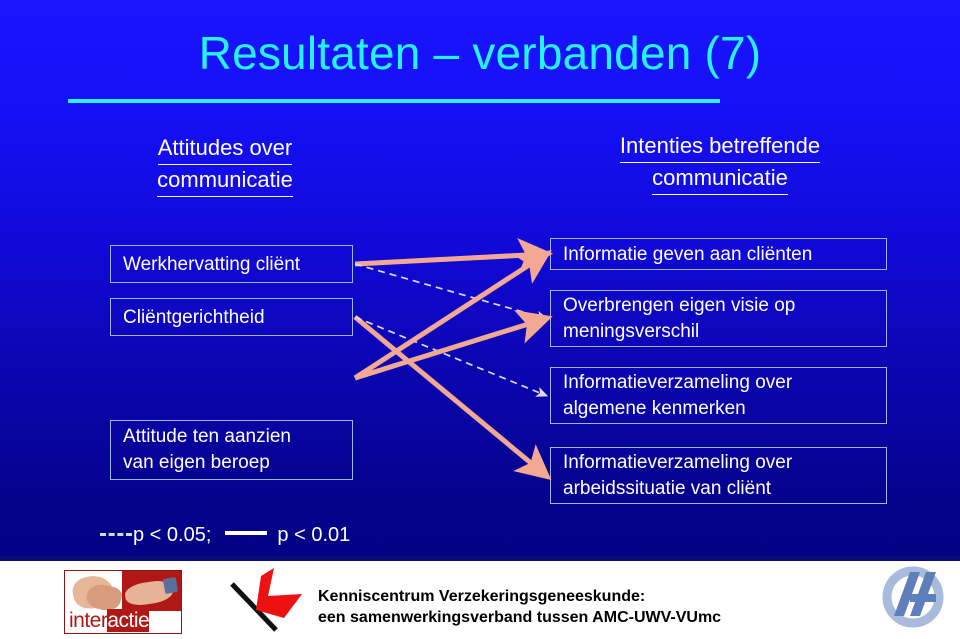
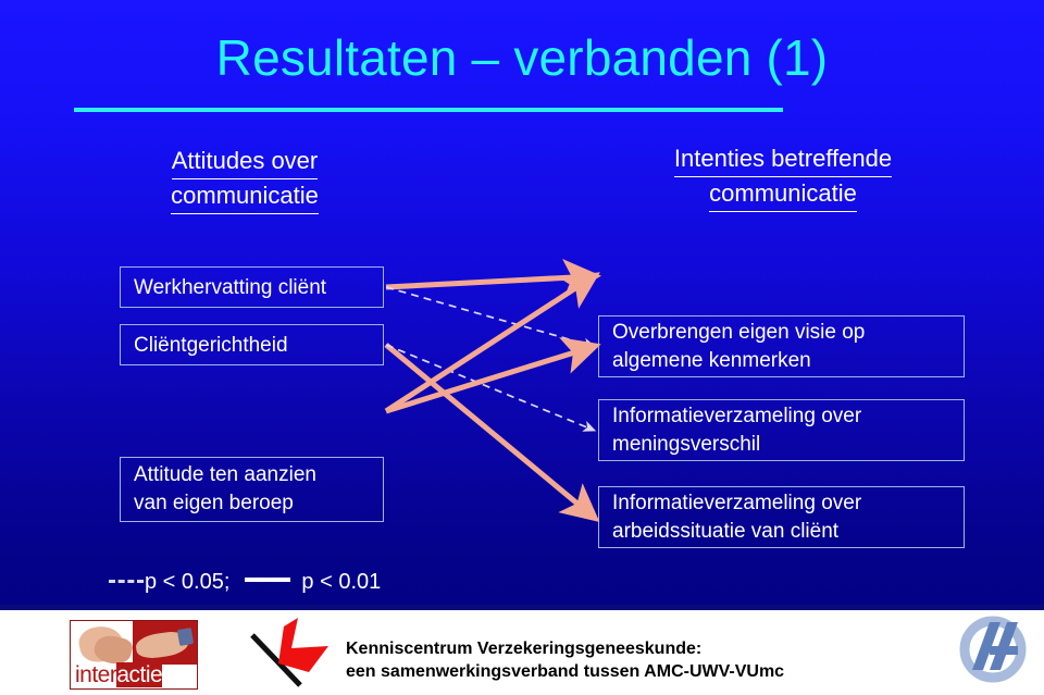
- Resultaten – verbanden (7)
+ Resultaten – verbanden (1)
  Attitudes over
  communicatie
  Intenties betreffende
  communicatie
  Werkhervatting cliënt
  Cliëntgerichtheid
  Attitude ten aanzien
  van eigen beroep
- Informatie geven aan cliënten
  Overbrengen eigen visie op
- meningsverschil
+ algemene kenmerken
  Informatieverzameling over
- algemene kenmerken
+ meningsverschil
  Informatieverzameling over
  arbeidssituatie van cliënt
  p < 0.05;
  p < 0.01
  interactie
  Kenniscentrum Verzekeringsgeneeskunde:
  een samenwerkingsverband tussen AMC-UWV-VUmc
